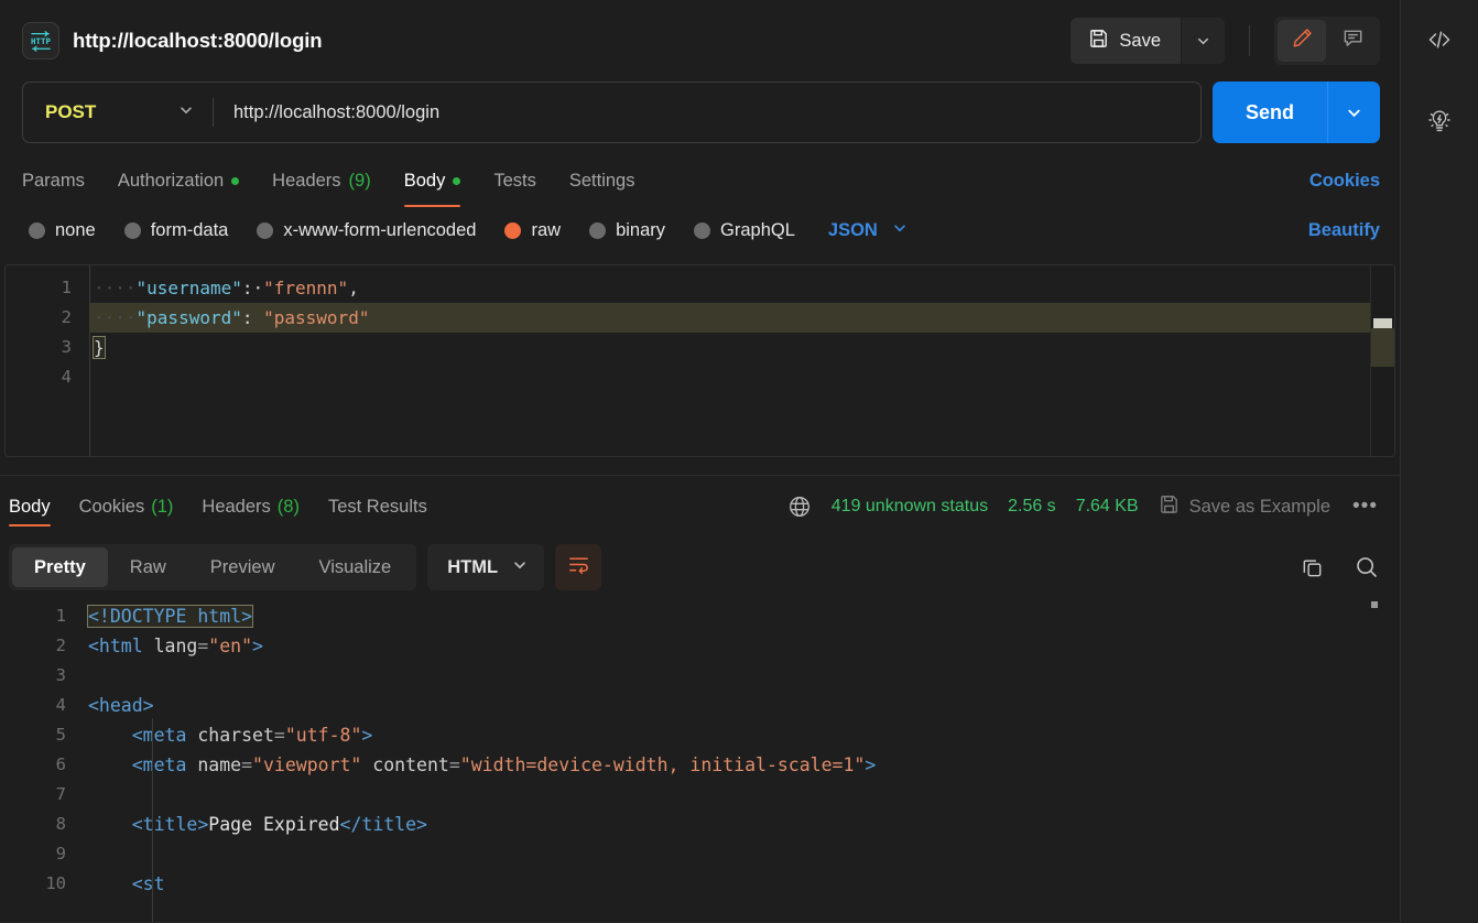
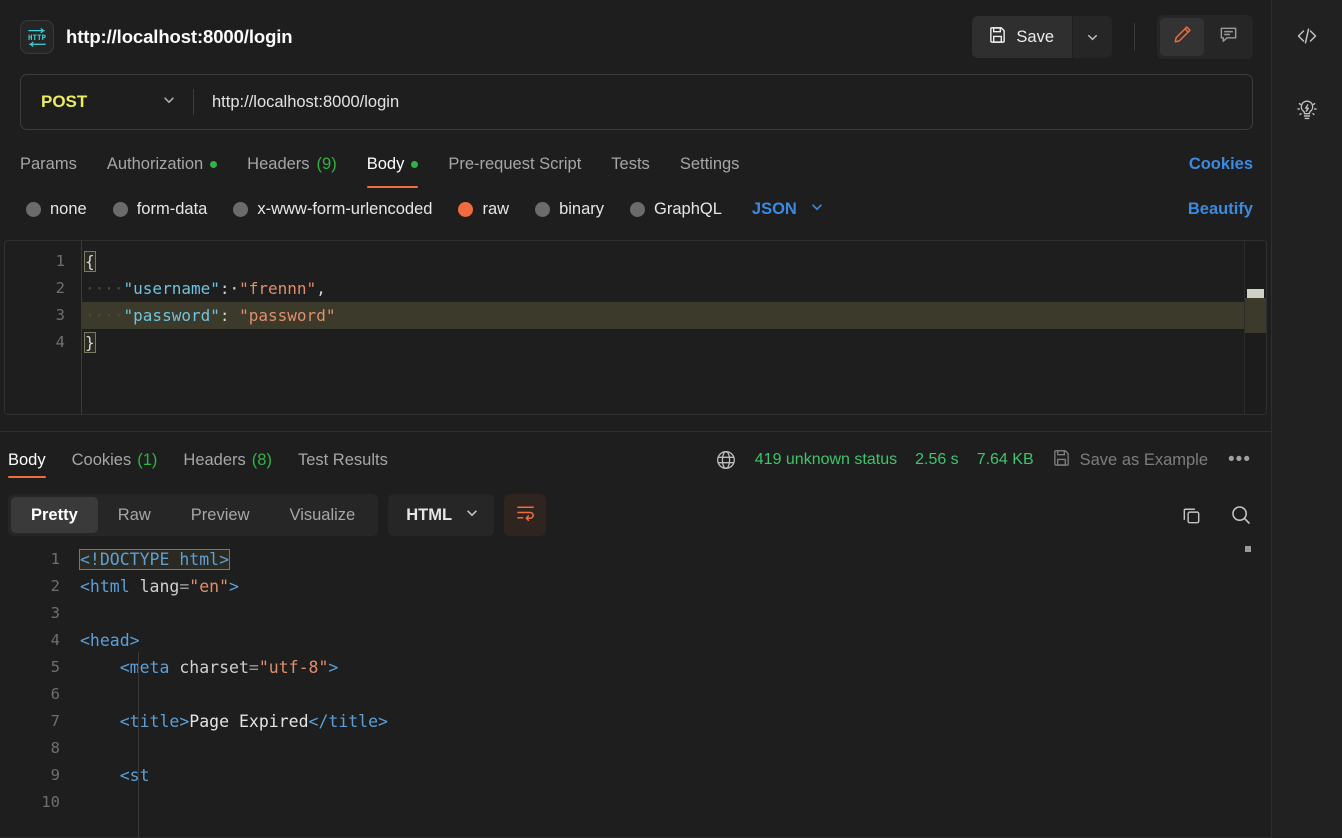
  HTTP
  http://localhost:8000/login
  Save
  POST
  http://localhost:8000/login
- Send
  Params
  Authorization
  Headers
  (9)
  Body
+ Pre-request Script
  Tests
  Settings
  Cookies
  none
  form-data
  x-www-form-urlencoded
  raw
  binary
  GraphQL
  JSON
  Beautify
  1
  2
  3
  4
+ {
  ····"username":·"frennn",
  ····"password": "password"
  }
  Body
  Cookies
  (1)
  Headers
  (8)
  Test Results
  419 unknown status
  2.56 s
  7.64 KB
  Save as Example
  •••
  Pretty
  Raw
  Preview
  Visualize
  HTML
  1
  2
  3
  4
  5
  6
  7
  8
  9
  10
  <!DOCTYPE html>
  <html lang="en">
  <head>
  <meta charset="utf-8">
- <meta name="viewport" content="width=device-width, initial-scale=1">
  <title>Page Expired</title>
  <st
